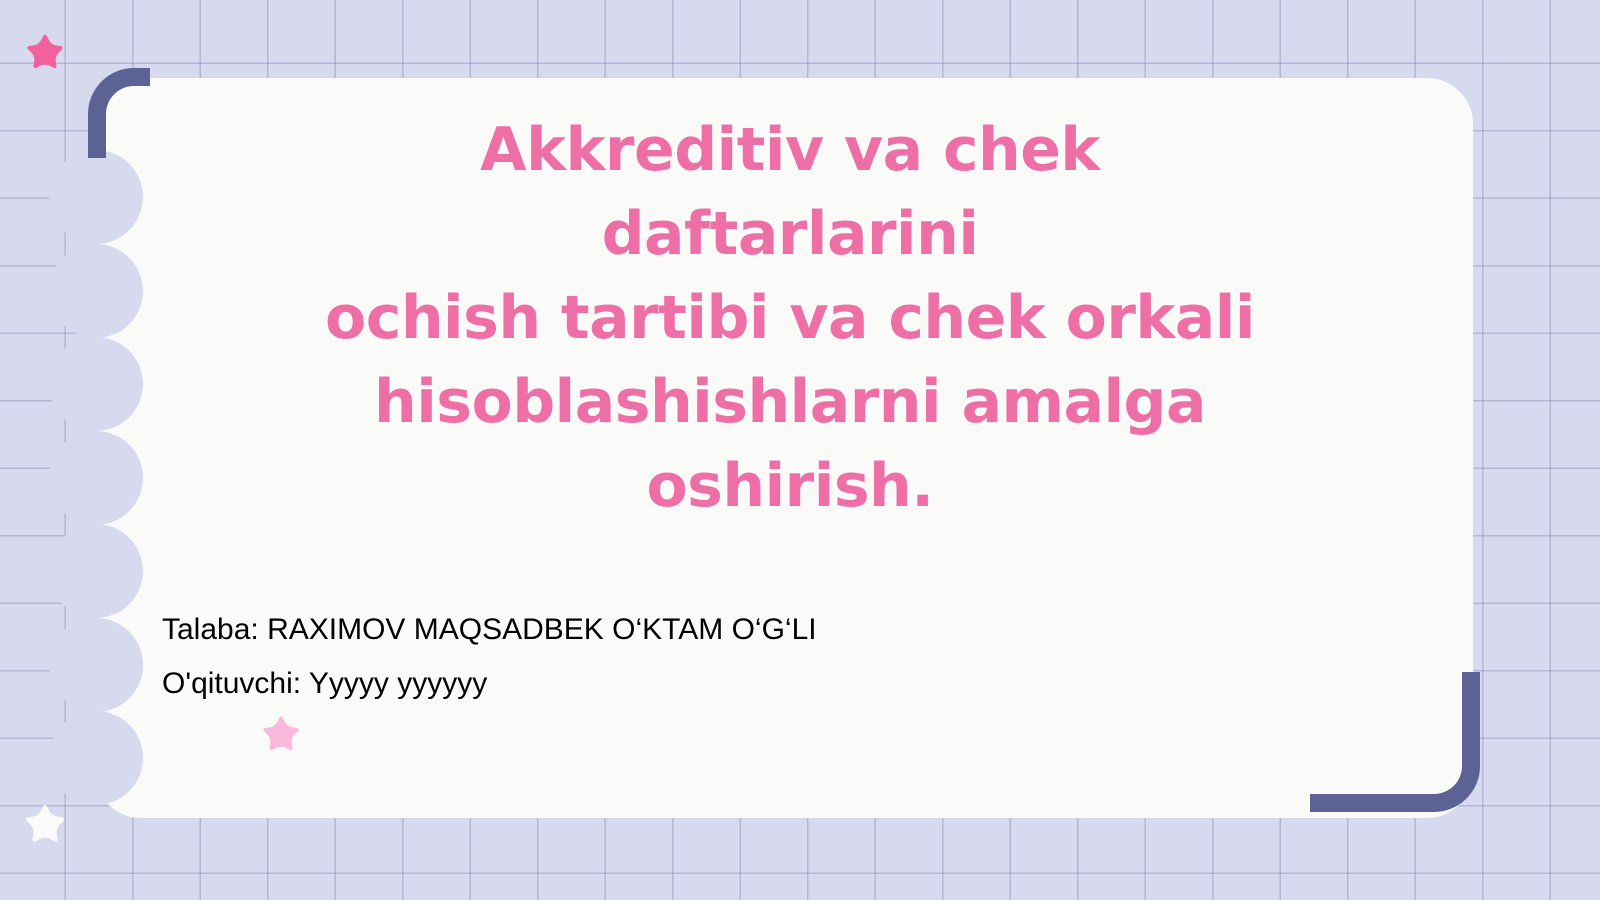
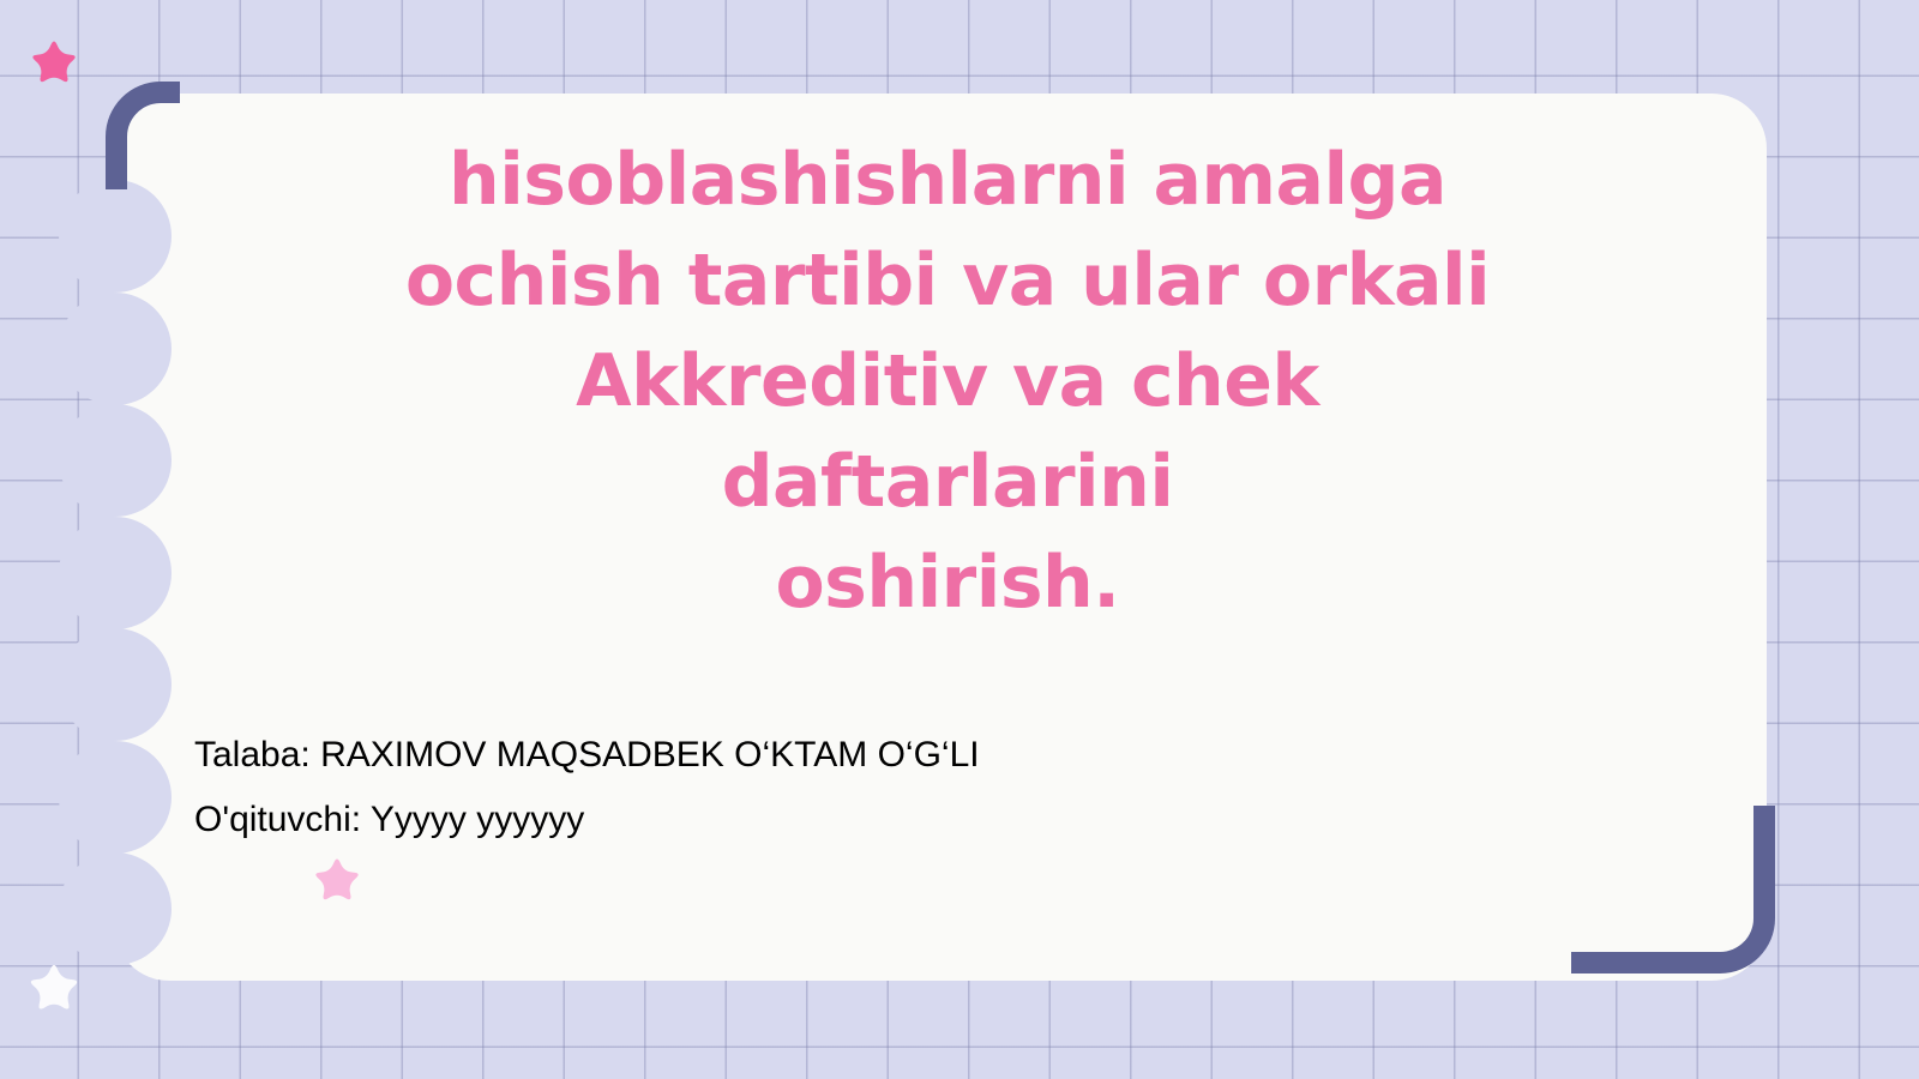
- Akkreditiv va chek daftarlarini
+ hisoblashishlarni amalga
- ochish tartibi va chek orkali
+ ochish tartibi va ular orkali
- hisoblashishlarni amalga
+ Akkreditiv va chek daftarlarini
  oshirish.
  Talaba: RAXIMOV MAQSADBEK O‘KTAM O‘G‘LI
  O'qituvchi: Yyyyy yyyyyy
